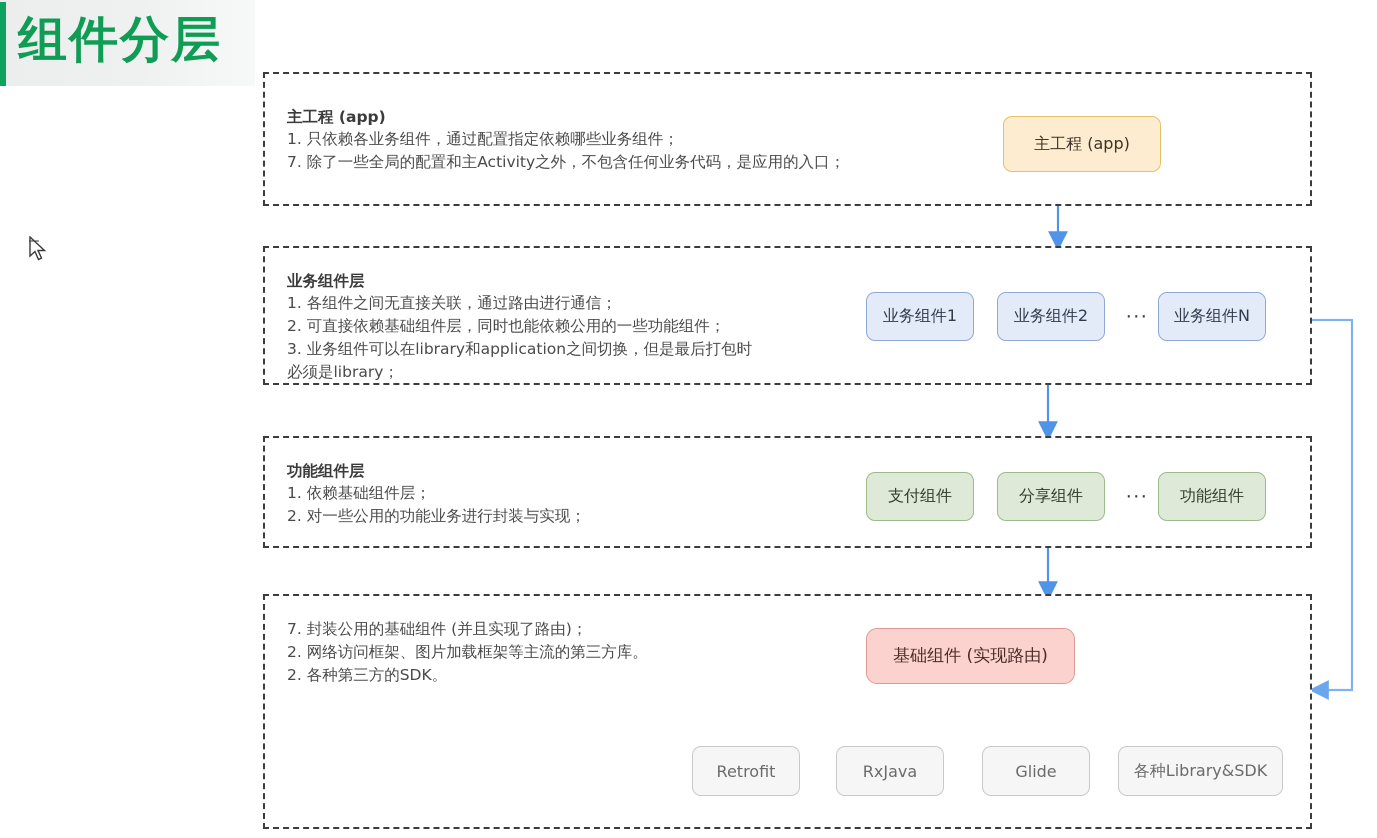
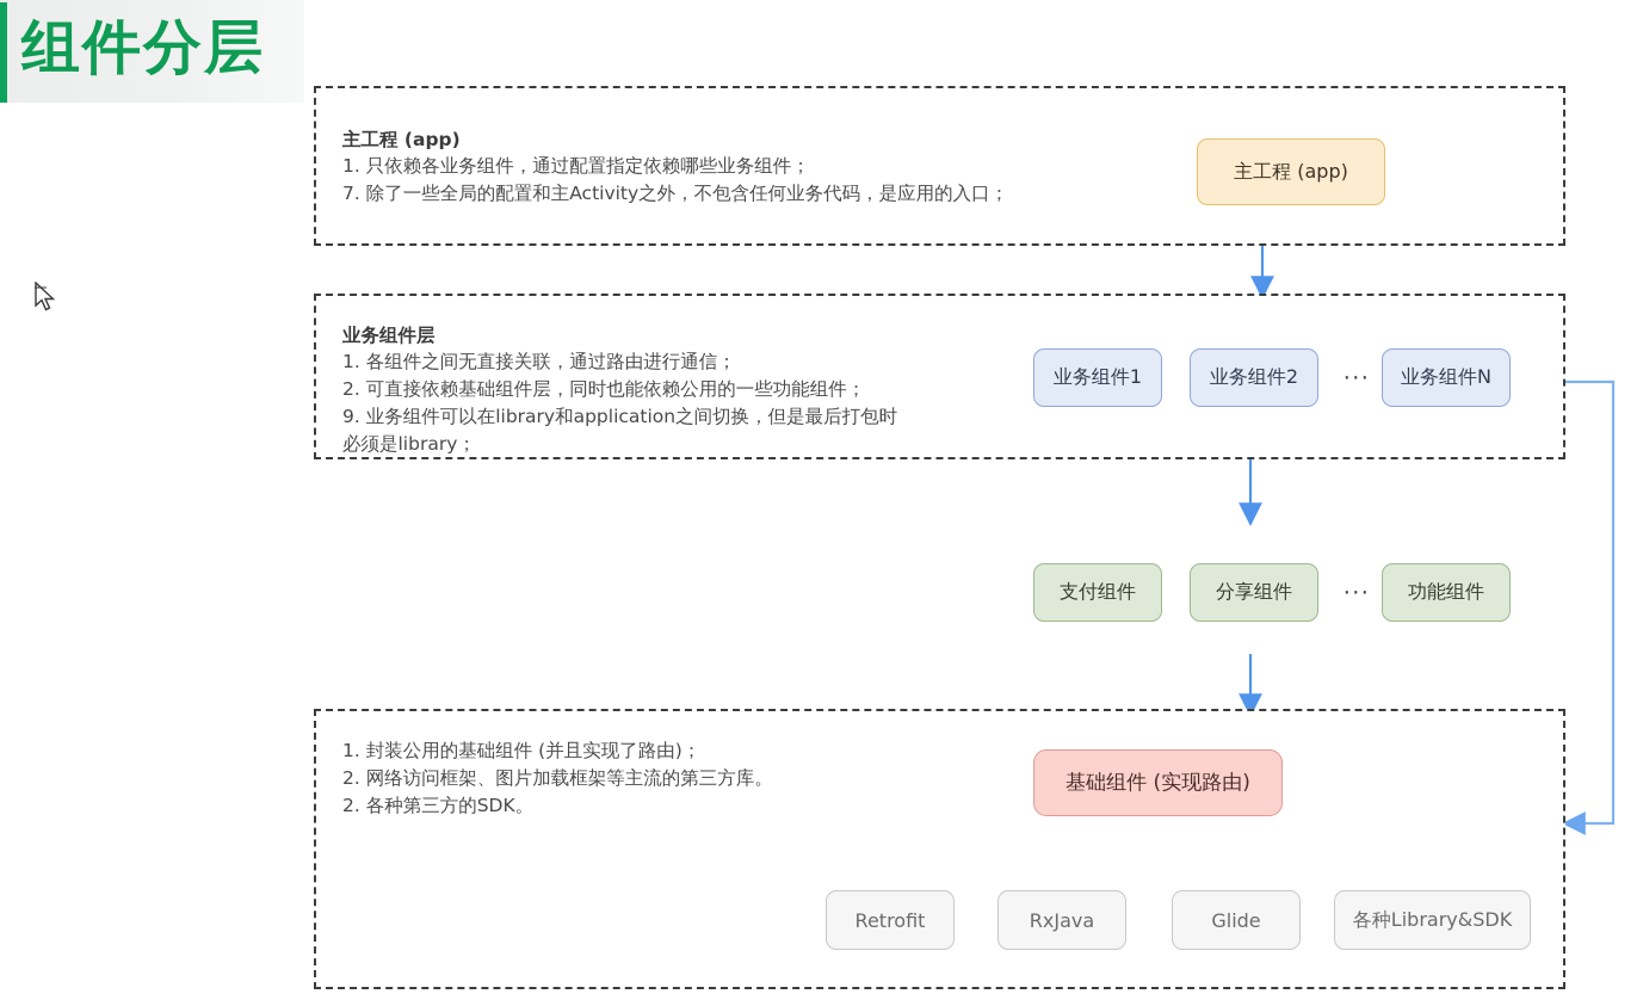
  组件分层
  主工程 (app)
  1. 只依赖各业务组件，通过配置指定依赖哪些业务组件；
  7. 除了一些全局的配置和主Activity之外，不包含任何业务代码，是应用的入口；
  主工程 (app)
  业务组件层
  1. 各组件之间无直接关联，通过路由进行通信；
  2. 可直接依赖基础组件层，同时也能依赖公用的一些功能组件；
- 3. 业务组件可以在library和application之间切换，但是最后打包时
+ 9. 业务组件可以在library和application之间切换，但是最后打包时
  必须是library；
  业务组件1
  业务组件2
  ···
  业务组件N
- 功能组件层
- 1. 依赖基础组件层；
- 2. 对一些公用的功能业务进行封装与实现；
  支付组件
  分享组件
  ···
  功能组件
- 7. 封装公用的基础组件 (并且实现了路由)；
+ 1. 封装公用的基础组件 (并且实现了路由)；
  2. 网络访问框架、图片加载框架等主流的第三方库。
  2. 各种第三方的SDK。
  基础组件 (实现路由)
  Retrofit
  RxJava
  Glide
  各种Library&SDK
